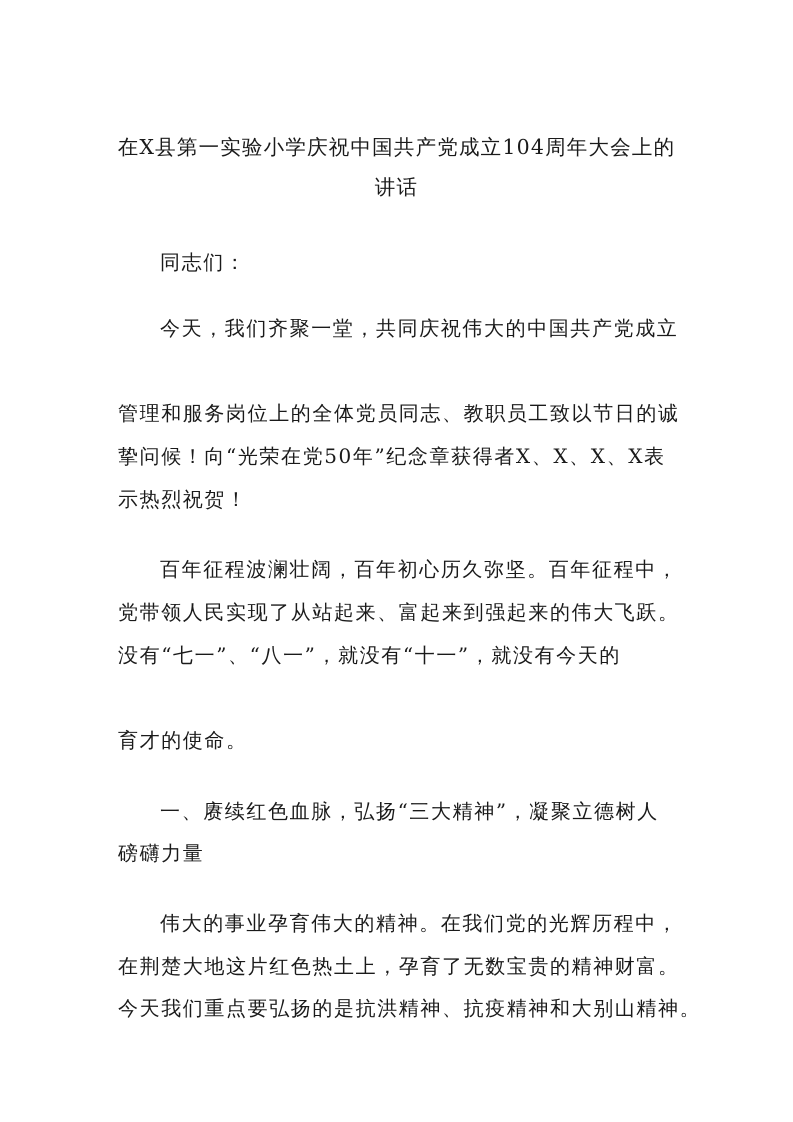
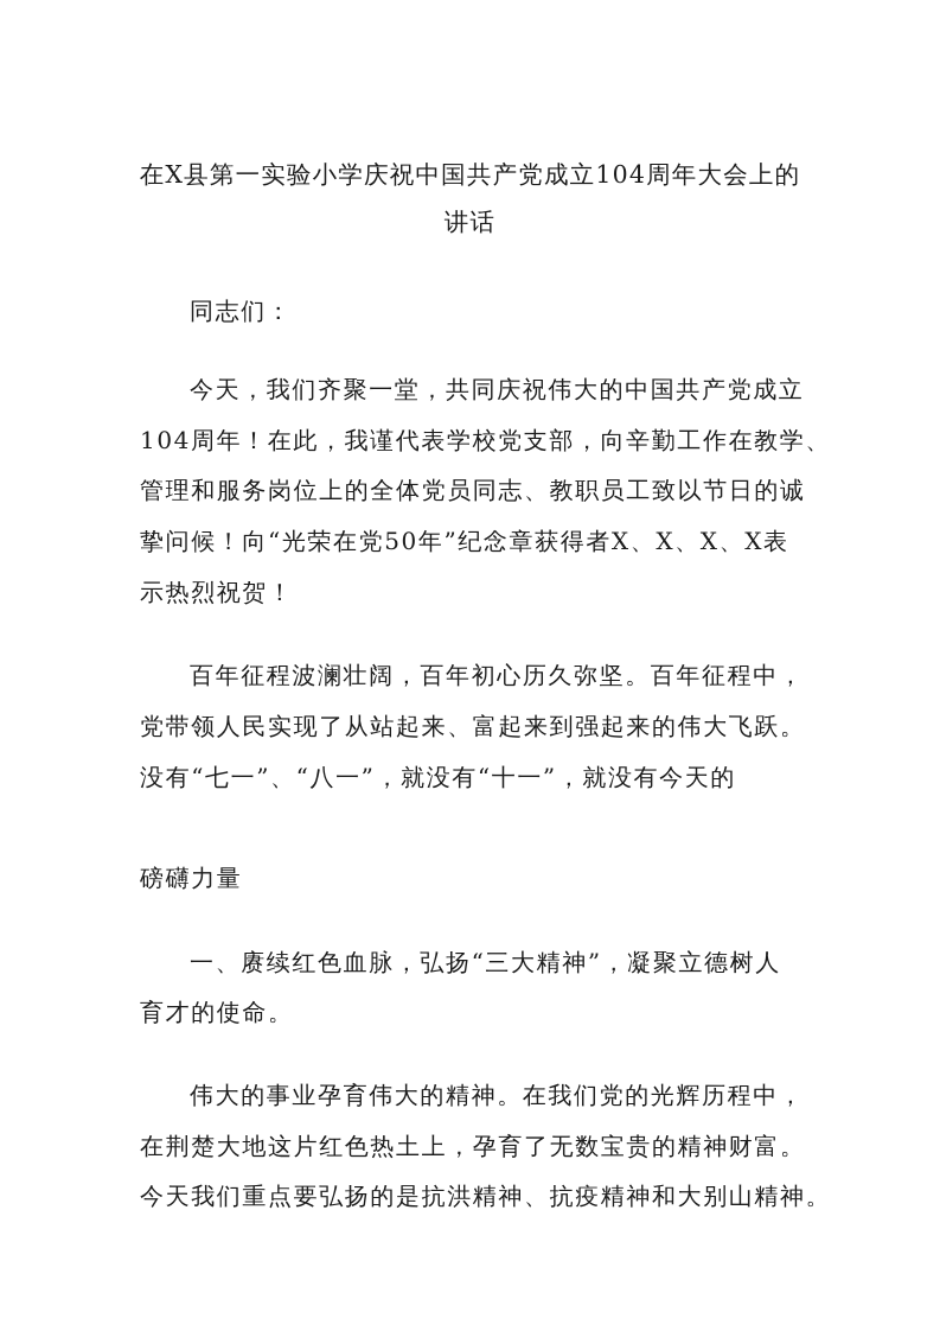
  在X县第一实验小学庆祝中国共产党成立104周年大会上的
  讲话
  同志们：
  今天，我们齐聚一堂，共同庆祝伟大的中国共产党成立
+ 104周年！在此，我谨代表学校党支部，向辛勤工作在教学、
  管理和服务岗位上的全体党员同志、教职员工致以节日的诚
  挚问候！向“光荣在党50年”纪念章获得者X、X、X、X表
  示热烈祝贺！
  百年征程波澜壮阔，百年初心历久弥坚。百年征程中，
  党带领人民实现了从站起来、富起来到强起来的伟大飞跃。
  没有“七一”、“八一”，就没有“十一”，就没有今天的
- 育才的使命。
+ 磅礴力量
  一、赓续红色血脉，弘扬“三大精神”，凝聚立德树人
- 磅礴力量
+ 育才的使命。
  伟大的事业孕育伟大的精神。在我们党的光辉历程中，
  在荆楚大地这片红色热土上，孕育了无数宝贵的精神财富。
  今天我们重点要弘扬的是抗洪精神、抗疫精神和大别山精神。
